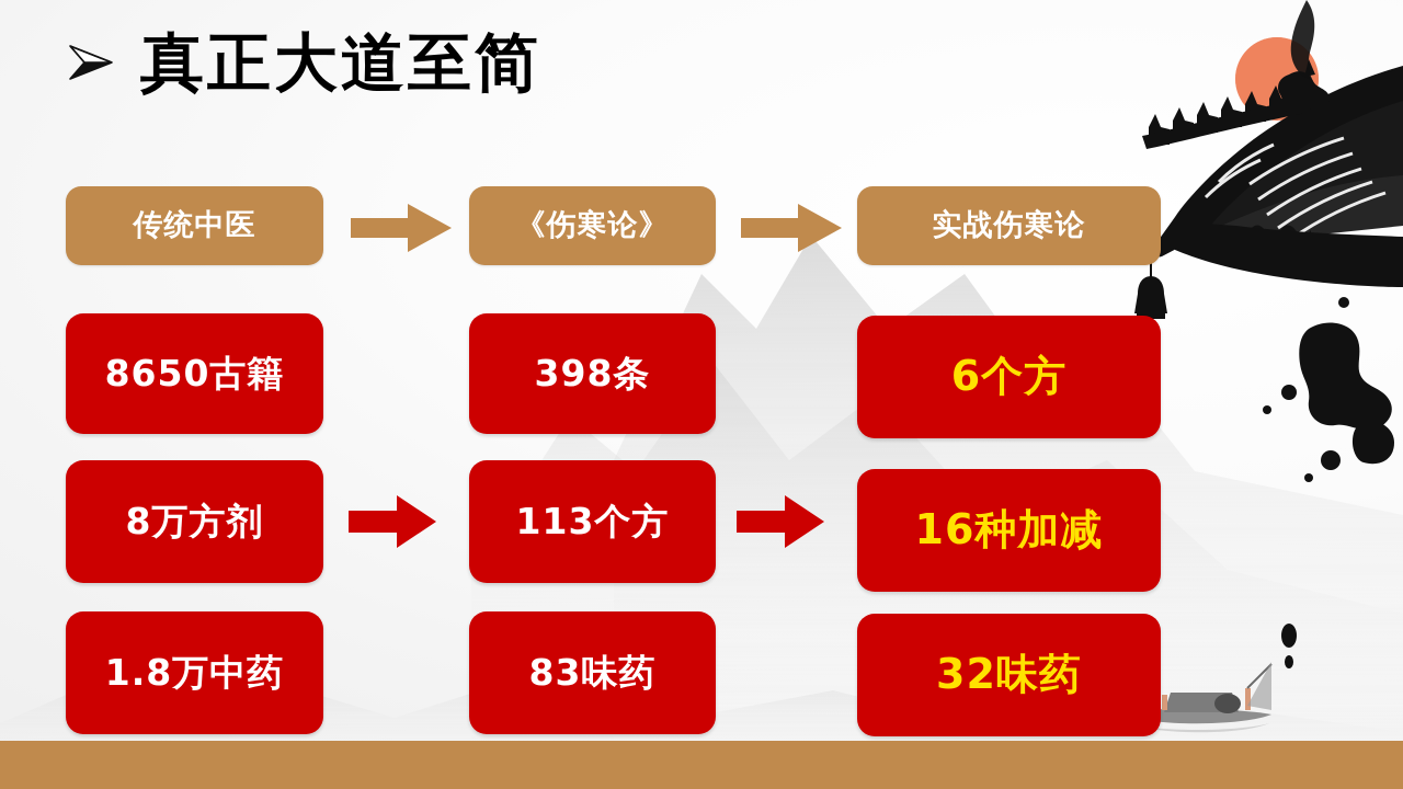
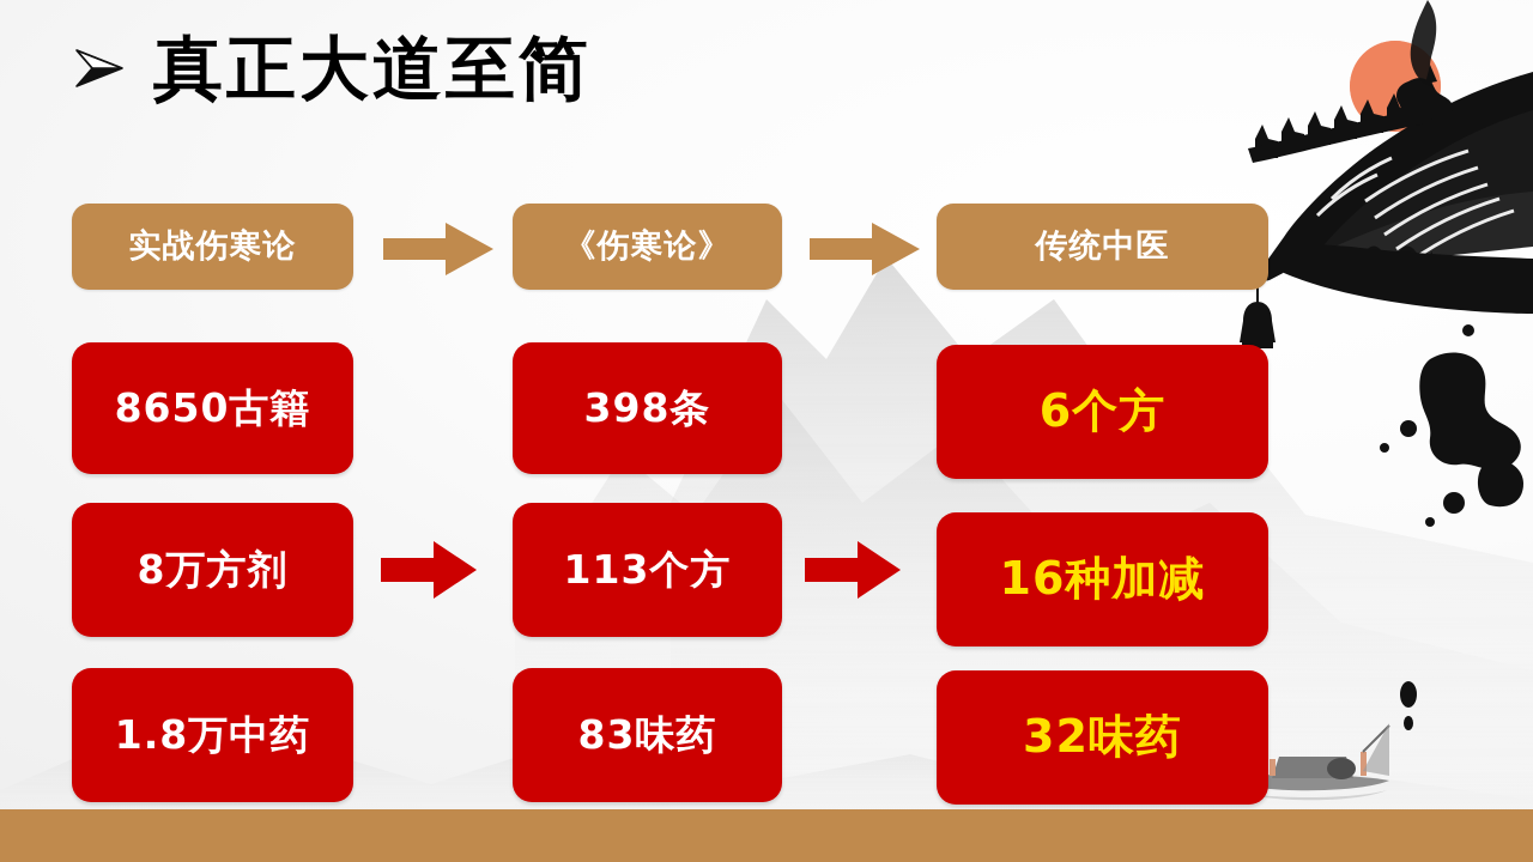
  真正大道至简
- 传统中医
+ 实战伤寒论
  《伤寒论》
- 实战伤寒论
+ 传统中医
  8650古籍
  398条
  6个方
  8万方剂
  113个方
  16种加减
  1.8万中药
  83味药
  32味药
